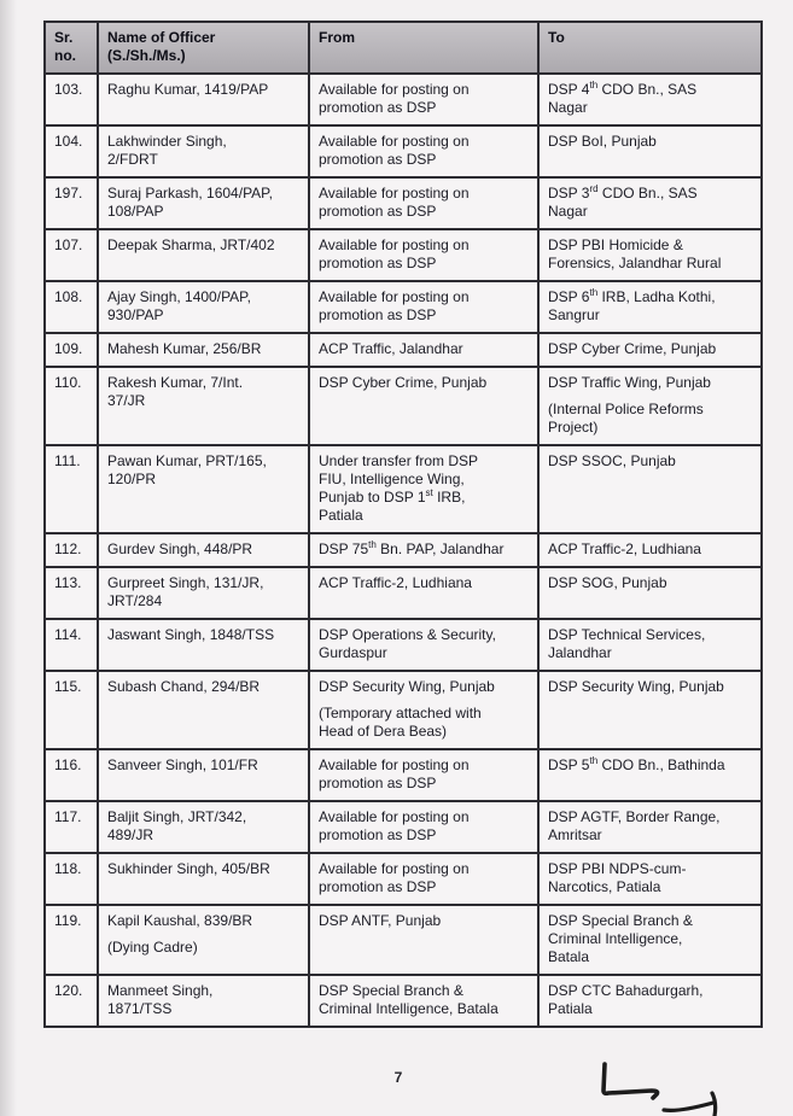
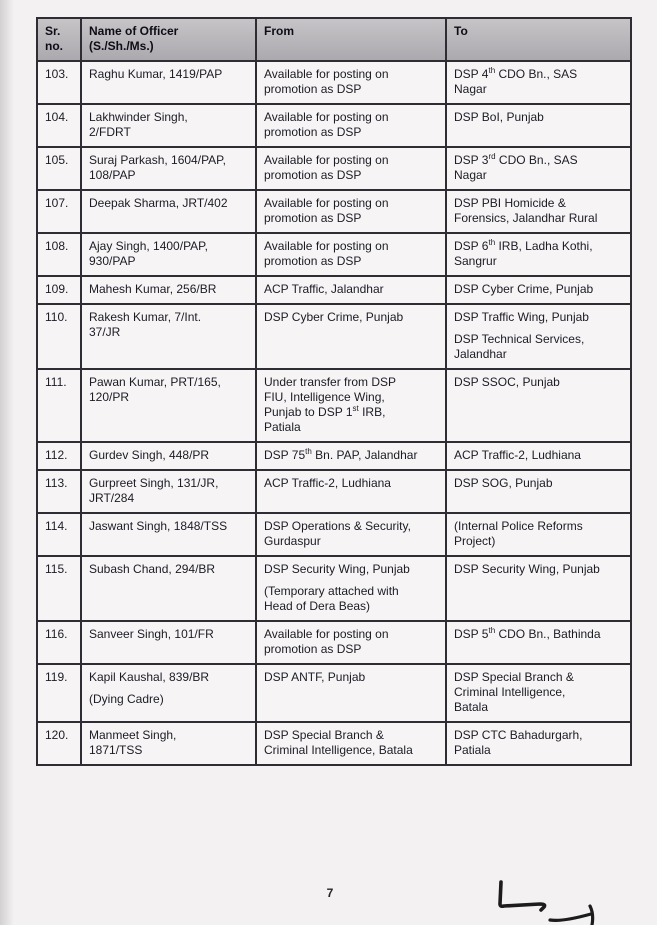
  Sr. no.	Name of Officer (S./Sh./Ms.)	From	To
  103.	Raghu Kumar, 1419/PAP	Available for posting on promotion as DSP	DSP 4th CDO Bn., SAS Nagar
  104.	Lakhwinder Singh, 2/FDRT	Available for posting on promotion as DSP	DSP BoI, Punjab
- 197.	Suraj Parkash, 1604/PAP, 108/PAP	Available for posting on promotion as DSP	DSP 3rd CDO Bn., SAS Nagar
+ 105.	Suraj Parkash, 1604/PAP, 108/PAP	Available for posting on promotion as DSP	DSP 3rd CDO Bn., SAS Nagar
  107.	Deepak Sharma, JRT/402	Available for posting on promotion as DSP	DSP PBI Homicide & Forensics, Jalandhar Rural
  108.	Ajay Singh, 1400/PAP, 930/PAP	Available for posting on promotion as DSP	DSP 6th IRB, Ladha Kothi, Sangrur
  109.	Mahesh Kumar, 256/BR	ACP Traffic, Jalandhar	DSP Cyber Crime, Punjab
- 110.	Rakesh Kumar, 7/Int. 37/JR	DSP Cyber Crime, Punjab	DSP Traffic Wing, Punjab(Internal Police Reforms Project)
+ 110.	Rakesh Kumar, 7/Int. 37/JR	DSP Cyber Crime, Punjab	DSP Traffic Wing, PunjabDSP Technical Services, Jalandhar
  111.	Pawan Kumar, PRT/165, 120/PR	Under transfer from DSP FIU, Intelligence Wing, Punjab to DSP 1st IRB, Patiala	DSP SSOC, Punjab
  112.	Gurdev Singh, 448/PR	DSP 75th Bn. PAP, Jalandhar	ACP Traffic-2, Ludhiana
  113.	Gurpreet Singh, 131/JR, JRT/284	ACP Traffic-2, Ludhiana	DSP SOG, Punjab
- 114.	Jaswant Singh, 1848/TSS	DSP Operations & Security, Gurdaspur	DSP Technical Services, Jalandhar
+ 114.	Jaswant Singh, 1848/TSS	DSP Operations & Security, Gurdaspur	(Internal Police Reforms Project)
  115.	Subash Chand, 294/BR	DSP Security Wing, Punjab(Temporary attached with Head of Dera Beas)	DSP Security Wing, Punjab
  116.	Sanveer Singh, 101/FR	Available for posting on promotion as DSP	DSP 5th CDO Bn., Bathinda
- 117.	Baljit Singh, JRT/342, 489/JR	Available for posting on promotion as DSP	DSP AGTF, Border Range, Amritsar
- 118.	Sukhinder Singh, 405/BR	Available for posting on promotion as DSP	DSP PBI NDPS-cum- Narcotics, Patiala
  119.	Kapil Kaushal, 839/BR(Dying Cadre)	DSP ANTF, Punjab	DSP Special Branch & Criminal Intelligence, Batala
  120.	Manmeet Singh, 1871/TSS	DSP Special Branch & Criminal Intelligence, Batala	DSP CTC Bahadurgarh, Patiala
  7
